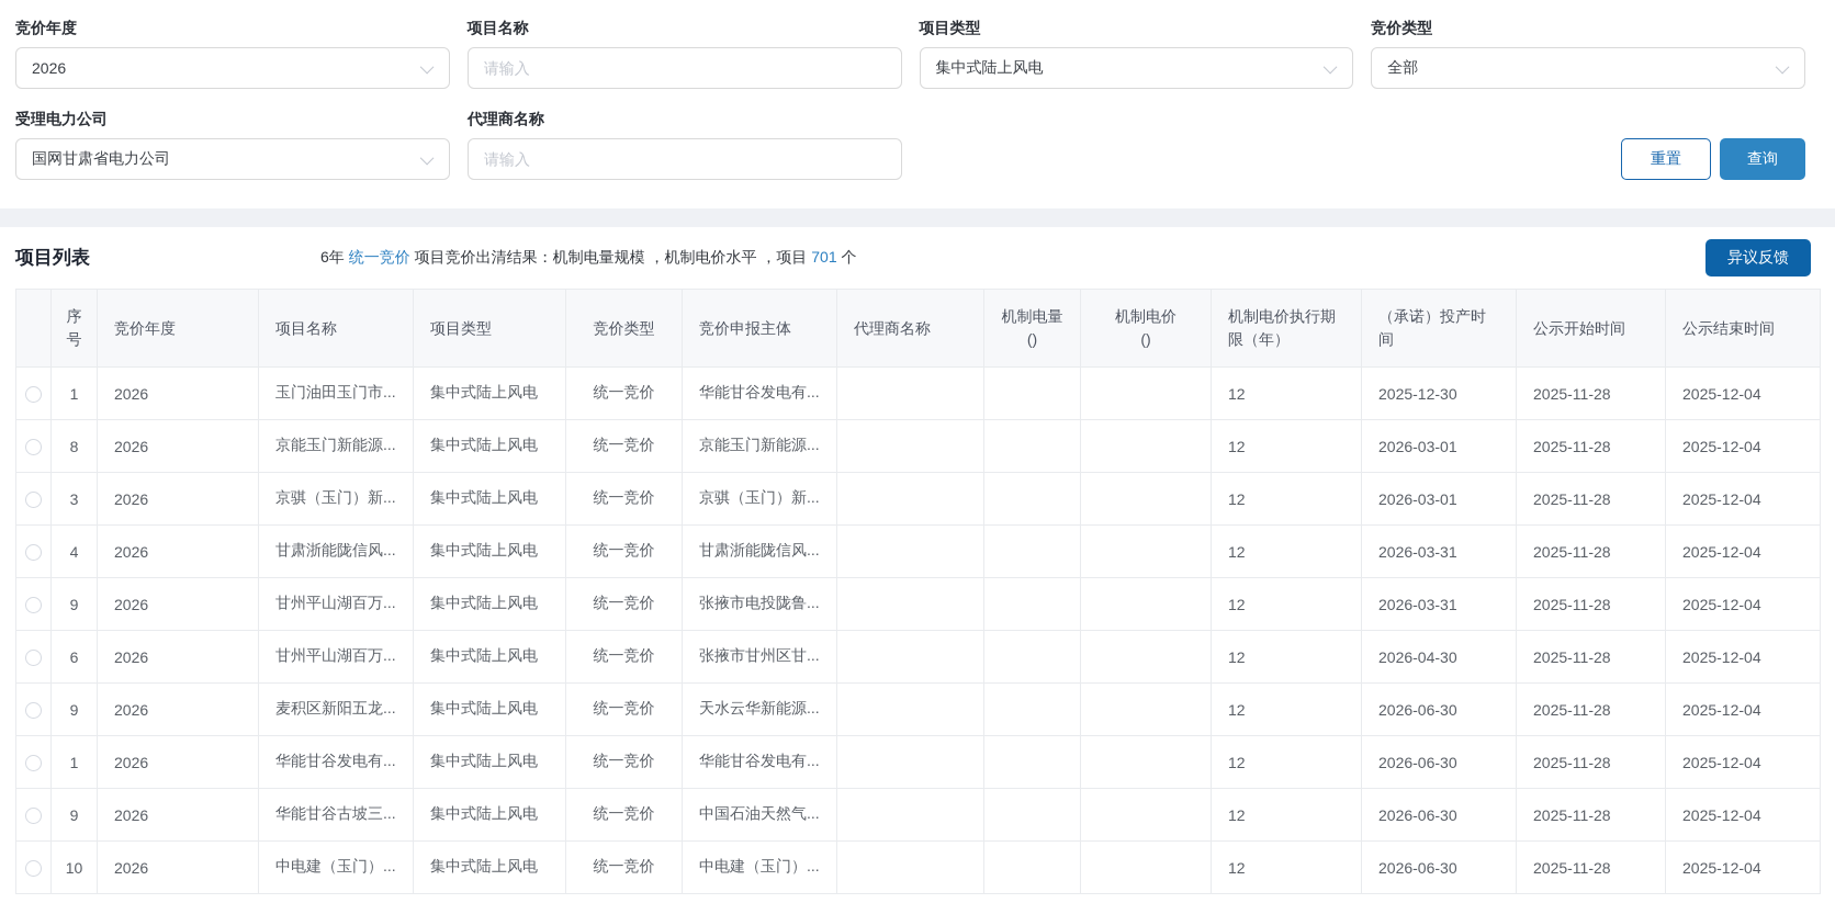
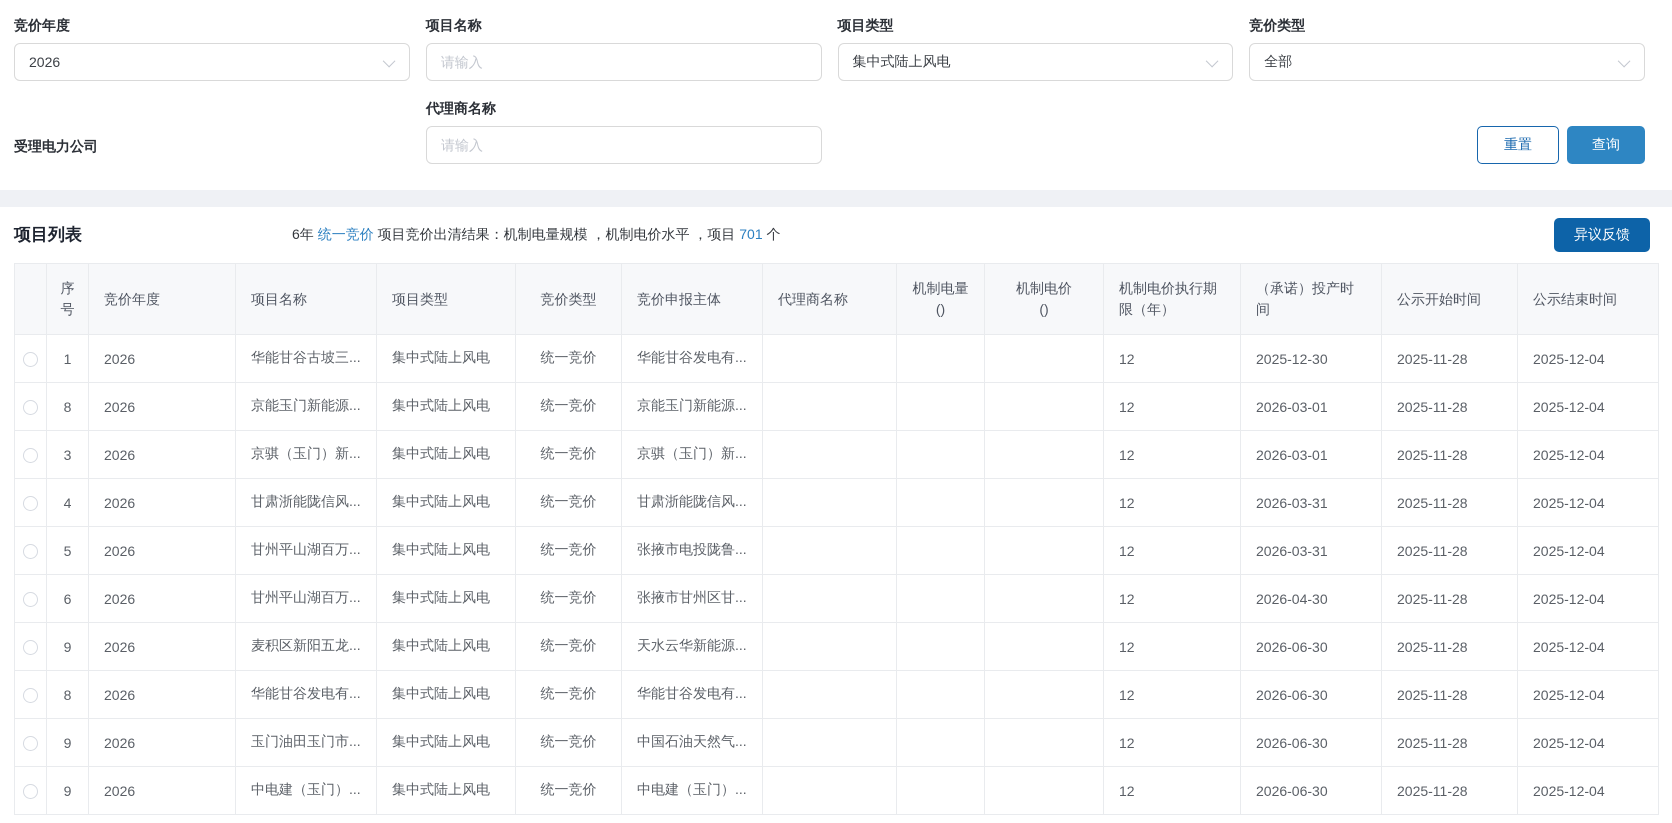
  竞价年度
  2026
  项目名称
  请输入
  项目类型
  集中式陆上风电
  竞价类型
  全部
  受理电力公司
- 国网甘肃省电力公司
  代理商名称
  请输入
  重置
  查询
  项目列表
  6年 统一竞价 项目竞价出清结果：机制电量规模 ，机制电价水平 ，项目 701 个
  异议反馈
  	序号	竞价年度	项目名称	项目类型	竞价类型	竞价申报主体	代理商名称	机制电量 ()	机制电价 ()	机制电价执行期限（年）	（承诺）投产时间	公示开始时间	公示结束时间
- 	1	2026	玉门油田玉门市...	集中式陆上风电	统一竞价	华能甘谷发电有...				12	2025-12-30	2025-11-28	2025-12-04
+ 	1	2026	华能甘谷古坡三...	集中式陆上风电	统一竞价	华能甘谷发电有...				12	2025-12-30	2025-11-28	2025-12-04
  	8	2026	京能玉门新能源...	集中式陆上风电	统一竞价	京能玉门新能源...				12	2026-03-01	2025-11-28	2025-12-04
  	3	2026	京骐（玉门）新...	集中式陆上风电	统一竞价	京骐（玉门）新...				12	2026-03-01	2025-11-28	2025-12-04
  	4	2026	甘肃浙能陇信风...	集中式陆上风电	统一竞价	甘肃浙能陇信风...				12	2026-03-31	2025-11-28	2025-12-04
- 	9	2026	甘州平山湖百万...	集中式陆上风电	统一竞价	张掖市电投陇鲁...				12	2026-03-31	2025-11-28	2025-12-04
+ 	5	2026	甘州平山湖百万...	集中式陆上风电	统一竞价	张掖市电投陇鲁...				12	2026-03-31	2025-11-28	2025-12-04
  	6	2026	甘州平山湖百万...	集中式陆上风电	统一竞价	张掖市甘州区甘...				12	2026-04-30	2025-11-28	2025-12-04
  	9	2026	麦积区新阳五龙...	集中式陆上风电	统一竞价	天水云华新能源...				12	2026-06-30	2025-11-28	2025-12-04
- 	1	2026	华能甘谷发电有...	集中式陆上风电	统一竞价	华能甘谷发电有...				12	2026-06-30	2025-11-28	2025-12-04
+ 	8	2026	华能甘谷发电有...	集中式陆上风电	统一竞价	华能甘谷发电有...				12	2026-06-30	2025-11-28	2025-12-04
- 	9	2026	华能甘谷古坡三...	集中式陆上风电	统一竞价	中国石油天然气...				12	2026-06-30	2025-11-28	2025-12-04
+ 	9	2026	玉门油田玉门市...	集中式陆上风电	统一竞价	中国石油天然气...				12	2026-06-30	2025-11-28	2025-12-04
- 	10	2026	中电建（玉门）...	集中式陆上风电	统一竞价	中电建（玉门）...				12	2026-06-30	2025-11-28	2025-12-04
+ 	9	2026	中电建（玉门）...	集中式陆上风电	统一竞价	中电建（玉门）...				12	2026-06-30	2025-11-28	2025-12-04
